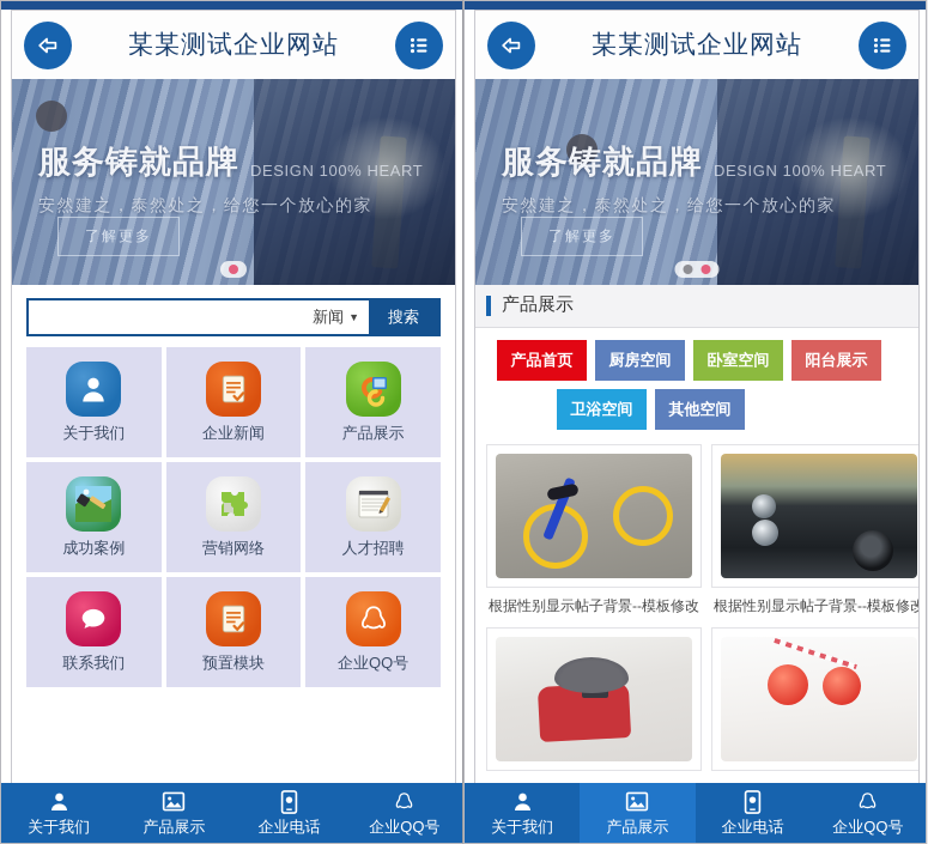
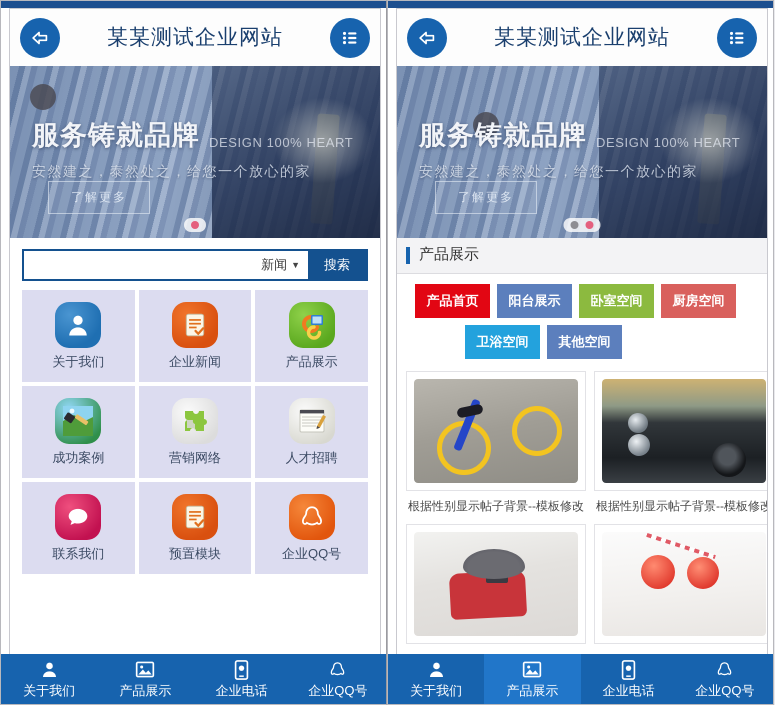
  某某测试企业网站
  服务铸就品牌
  DESIGN 100% HEART
  安然建之，泰然处之，给您一个放心的家
  了解更多
  新闻
  ▼
  搜索
  关于我们
  企业新闻
  产品展示
  成功案例
  营销网络
  人才招聘
  联系我们
  预置模块
  企业QQ号
  关于我们
  产品展示
  企业电话
  企业QQ号
  某某测试企业网站
  服务铸就品牌
  DESIGN 100% HEART
  安然建之，泰然处之，给您一个放心的家
  了解更多
  产品展示
  产品首页
- 厨房空间
+ 阳台展示
  卧室空间
- 阳台展示
+ 厨房空间
  卫浴空间
  其他空间
  根据性别显示帖子背景--模板修改
  根据性别显示帖子背景--模板修改
  关于我们
  产品展示
  企业电话
  企业QQ号
